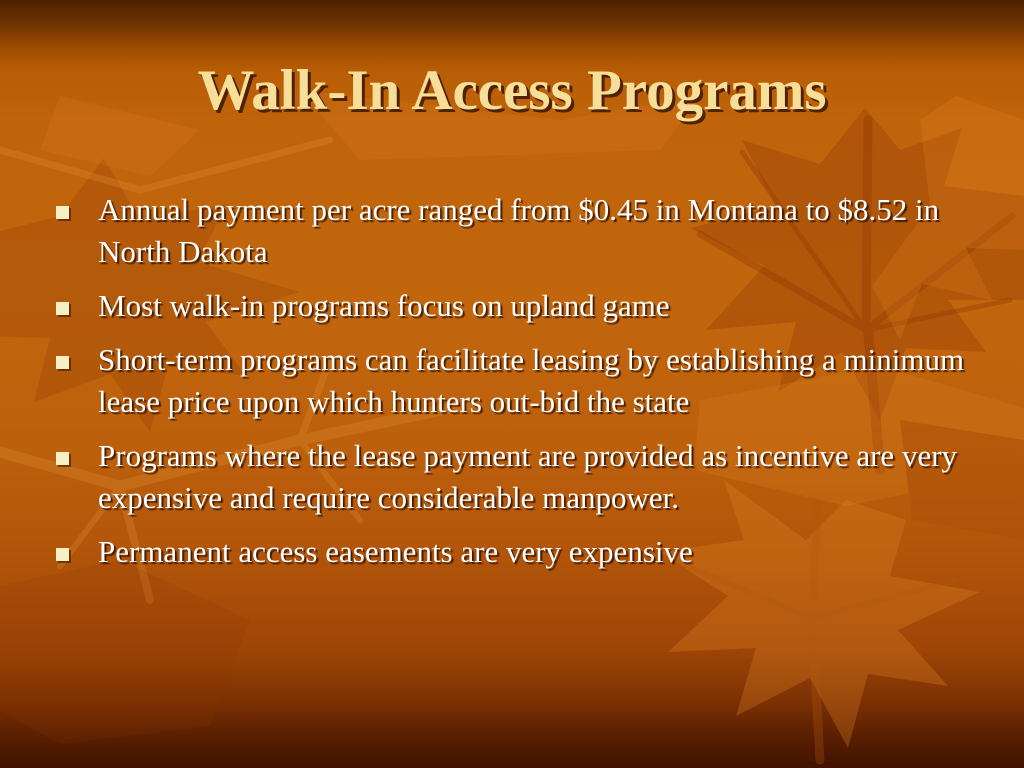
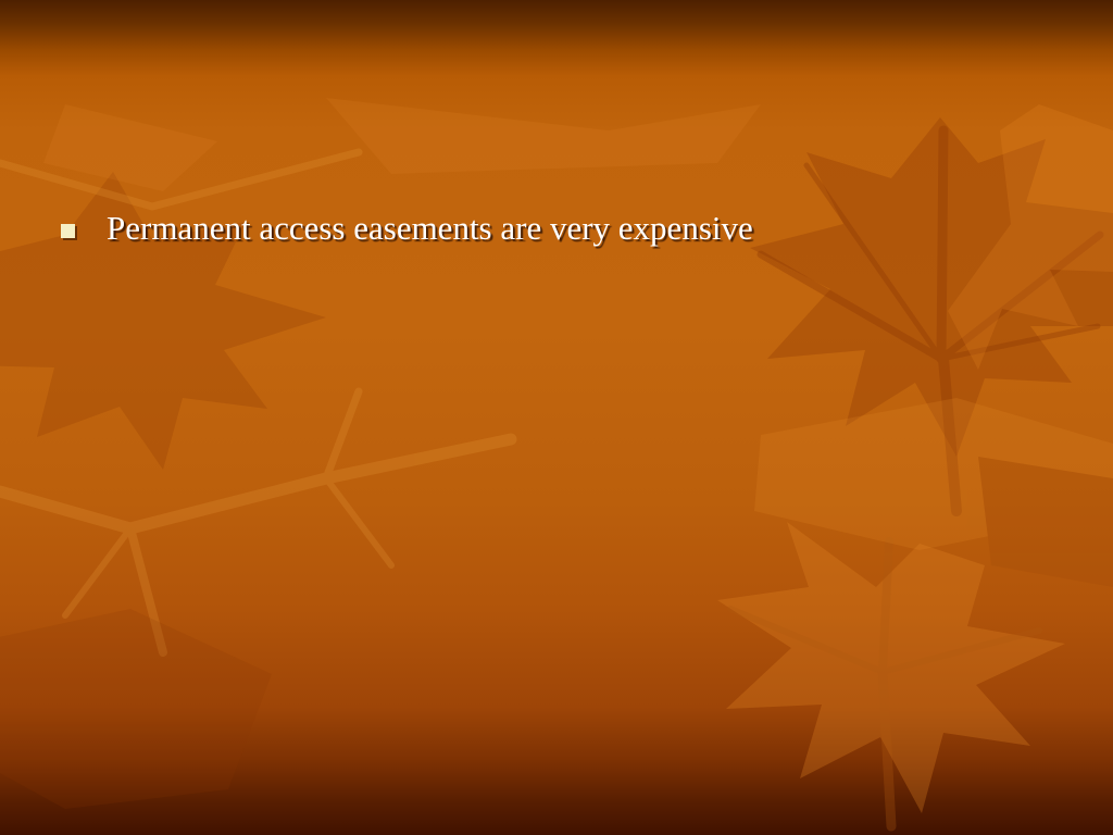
- Walk-In Access Programs
- Annual payment per acre ranged from $0.45 in Montana to $8.52 in North Dakota
- Most walk-in programs focus on upland game
- Short-term programs can facilitate leasing by establishing a minimum lease price upon which hunters out-bid the state
- Programs where the lease payment are provided as incentive are very expensive and require considerable manpower.
  Permanent access easements are very expensive
